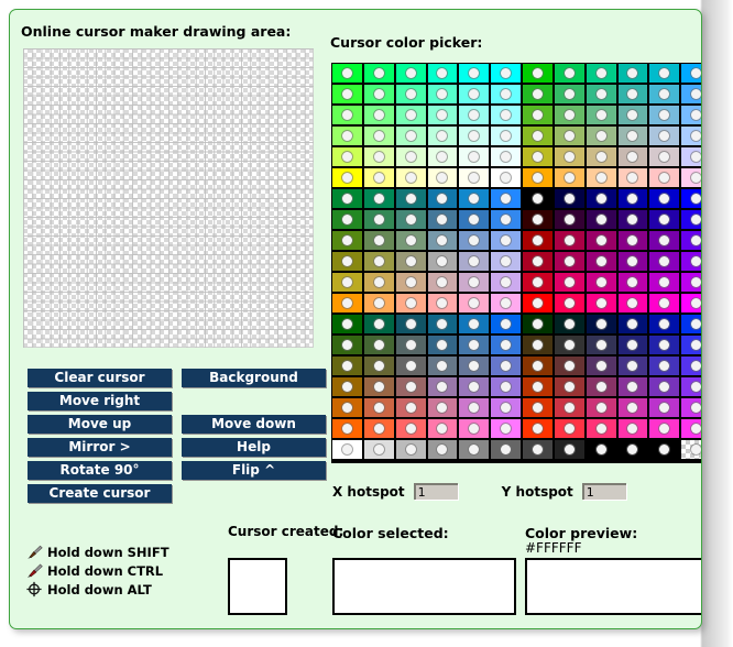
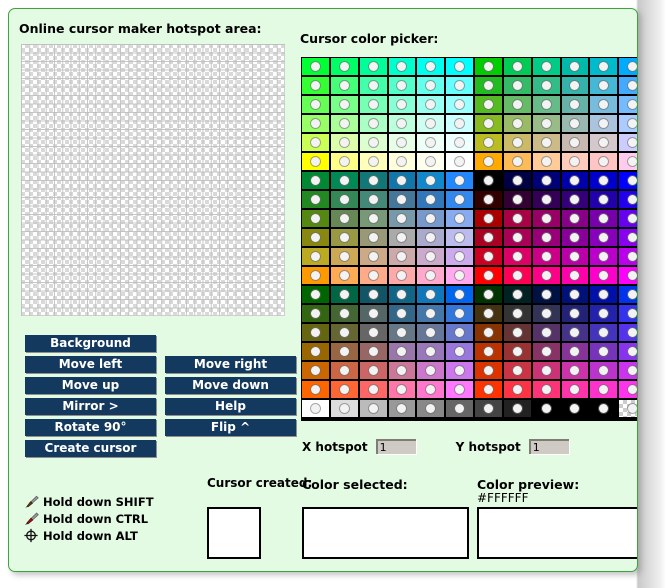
- Online cursor maker drawing area:
+ Online cursor maker hotspot area:
- Clear cursor
  Background
+ Move left
  Move right
  Move up
  Move down
  Mirror >
  Help
  Rotate 90°
  Flip ^
  Create cursor
  Hold down SHIFT
  Hold down CTRL
  Hold down ALT
  Cursor create
  Cursor color picker:
  X hotspot
  1
  Y hotspot
  1
  Color selected:
  Color preview:
  #FFFFFF
